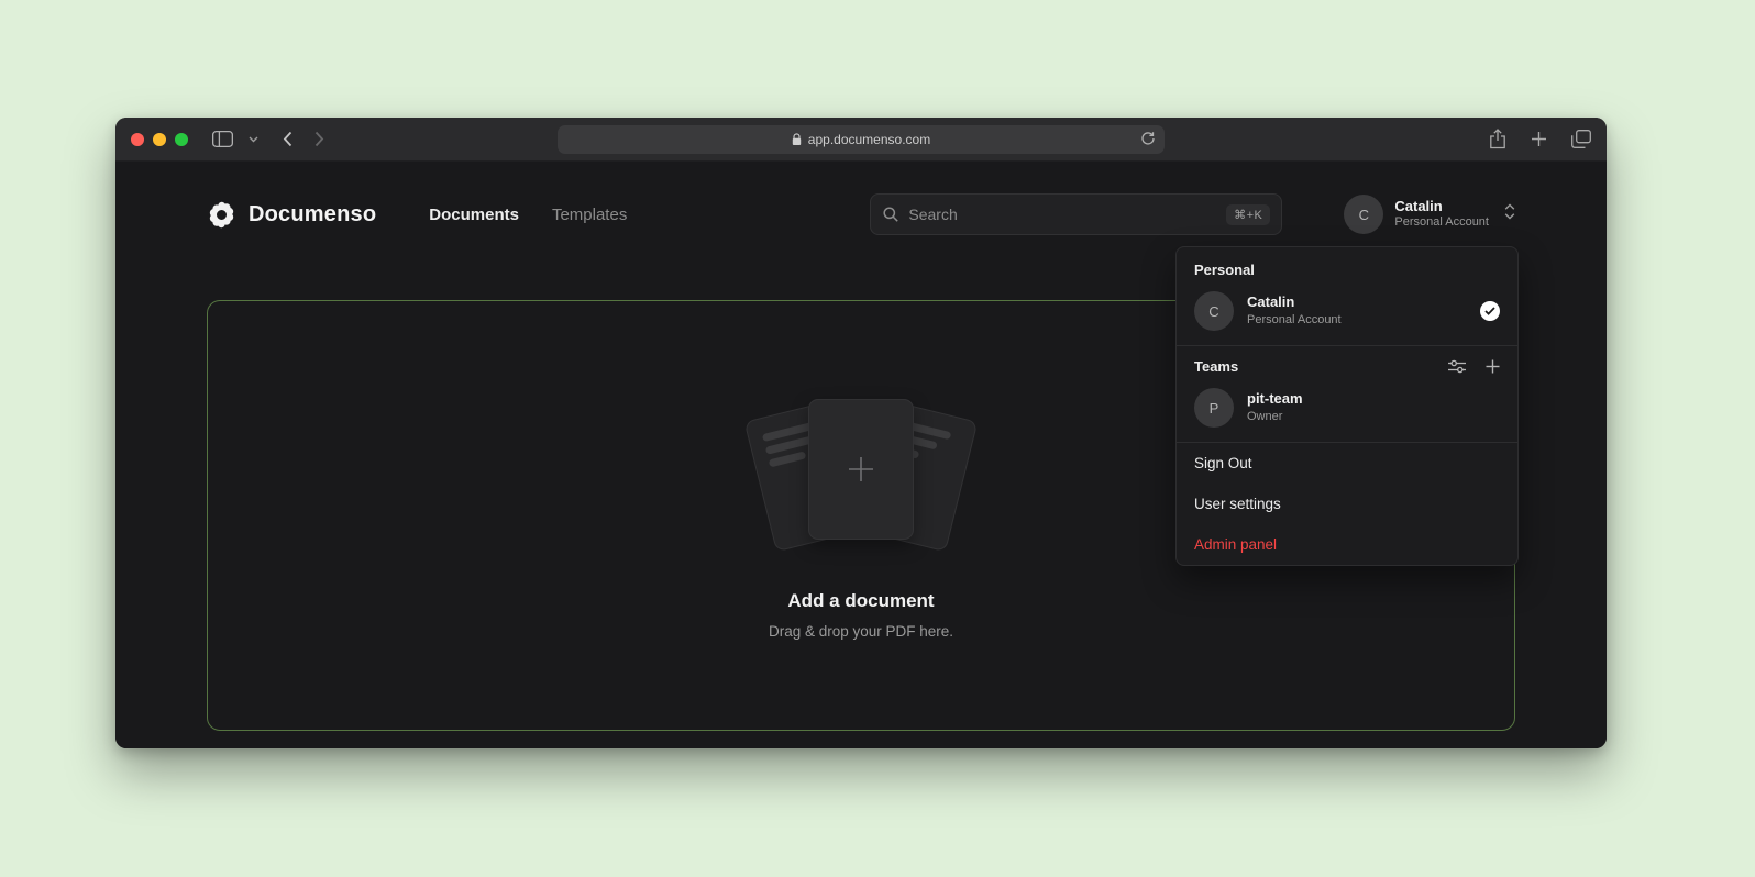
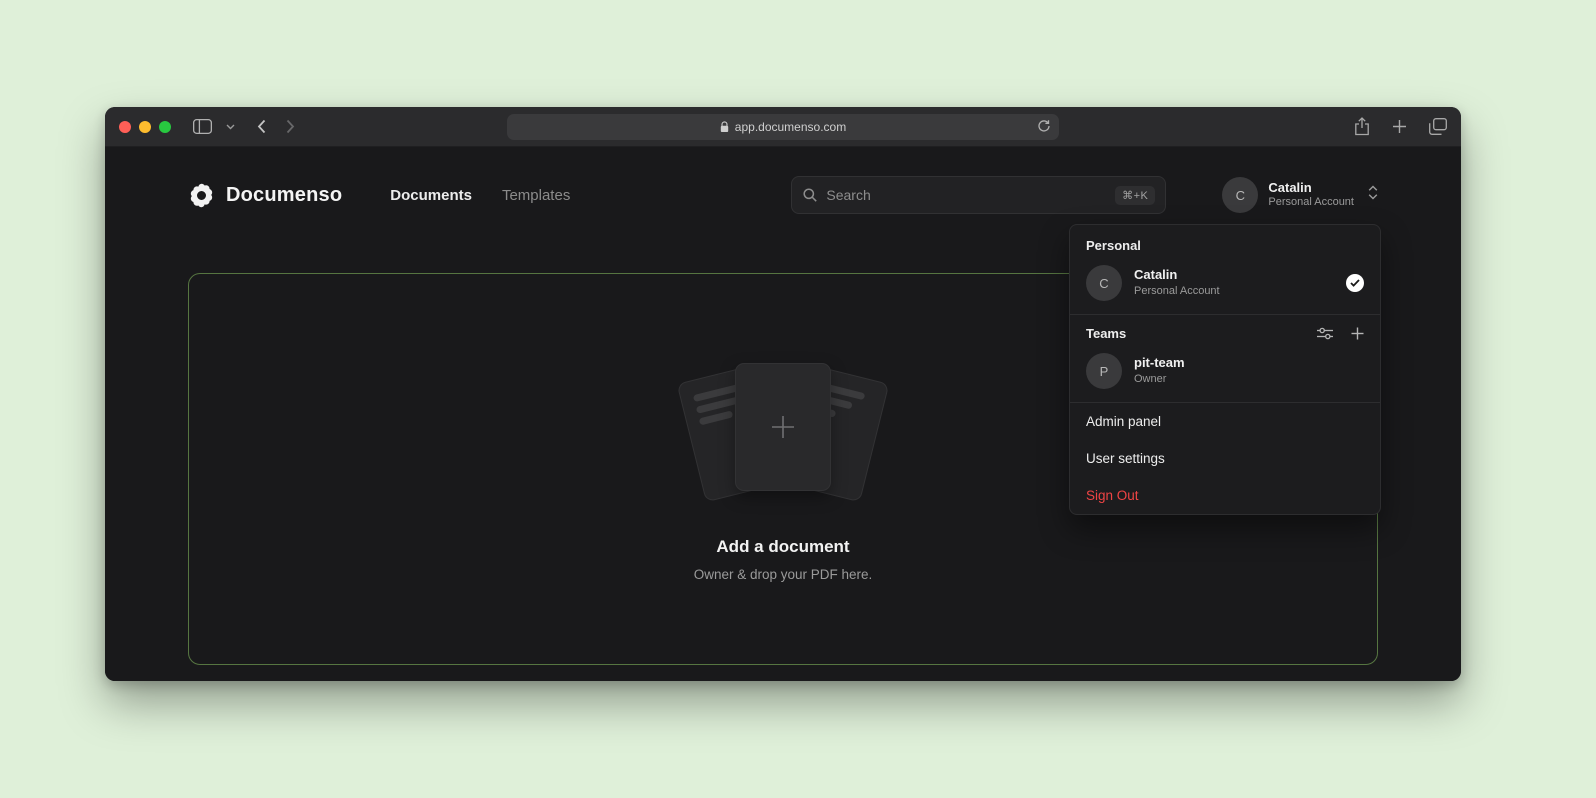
  app.documenso.com
  Documenso
  Documents
  Templates
  Search
  ⌘+K
  C
  Catalin
  Personal Account
  Add a document
- Drag & drop your PDF here.
+ Owner & drop your PDF here.
  Personal
  C
  Catalin
  Personal Account
  Teams
  P
  pit-team
  Owner
- Sign Out
+ Admin panel
  User settings
- Admin panel
+ Sign Out
